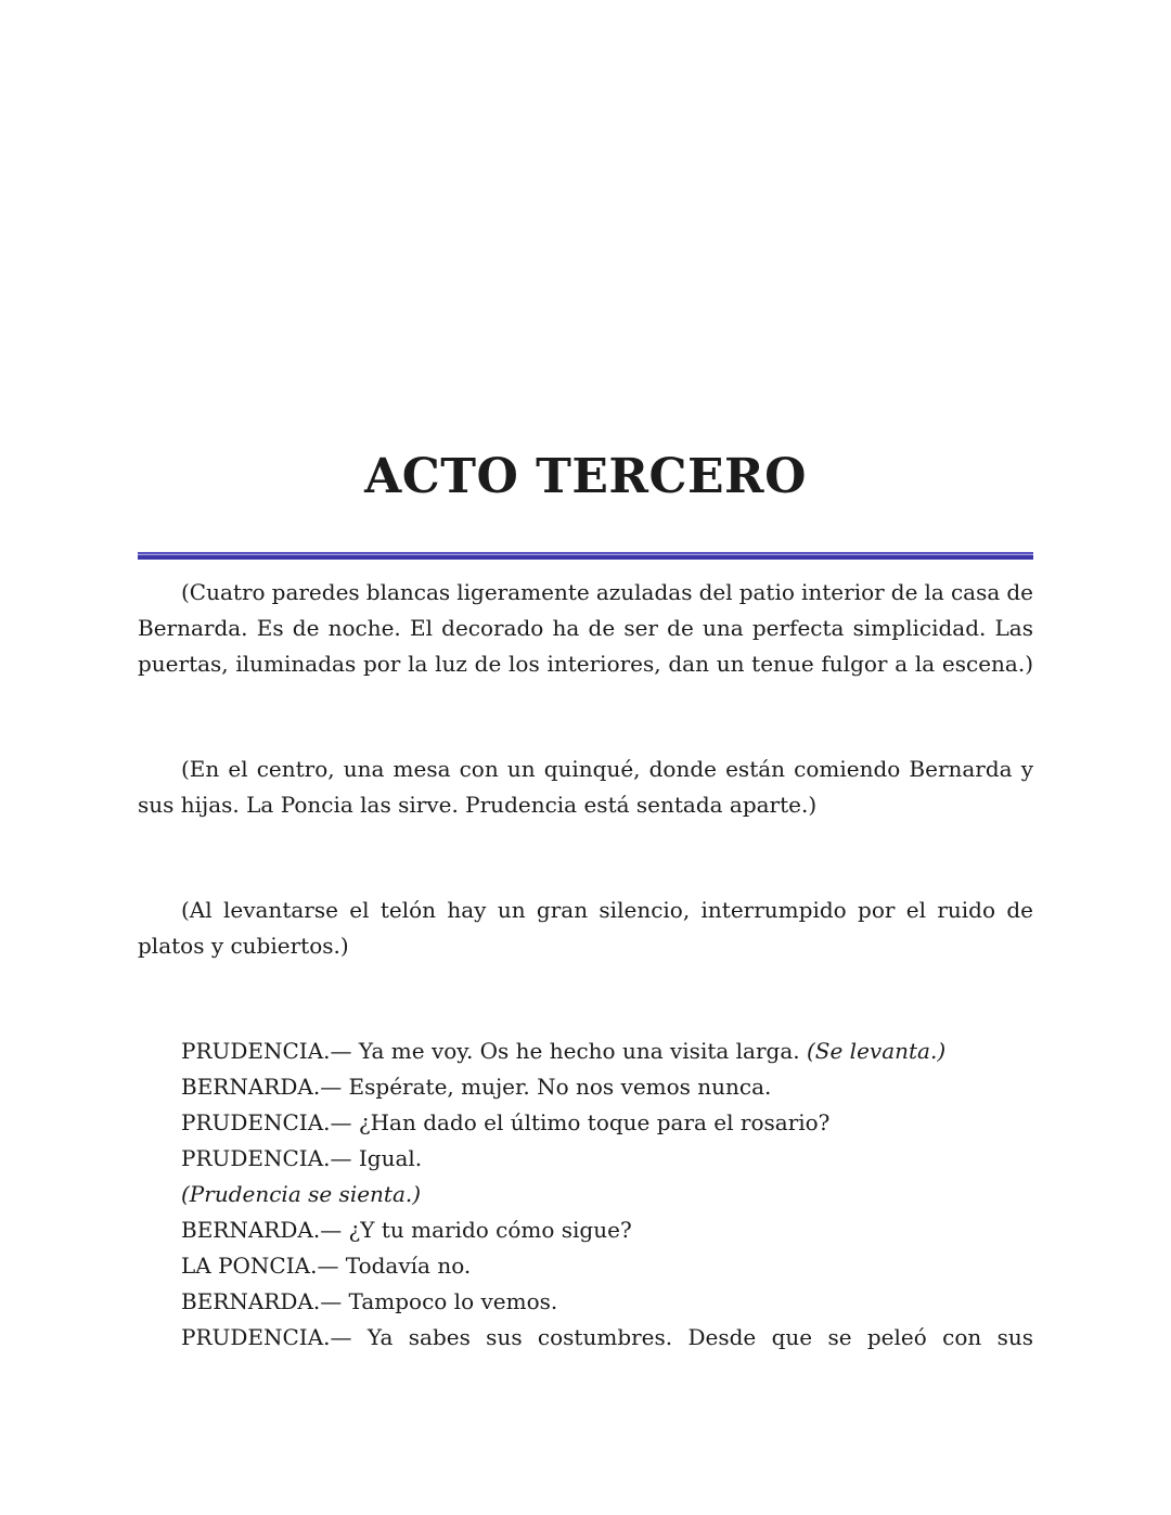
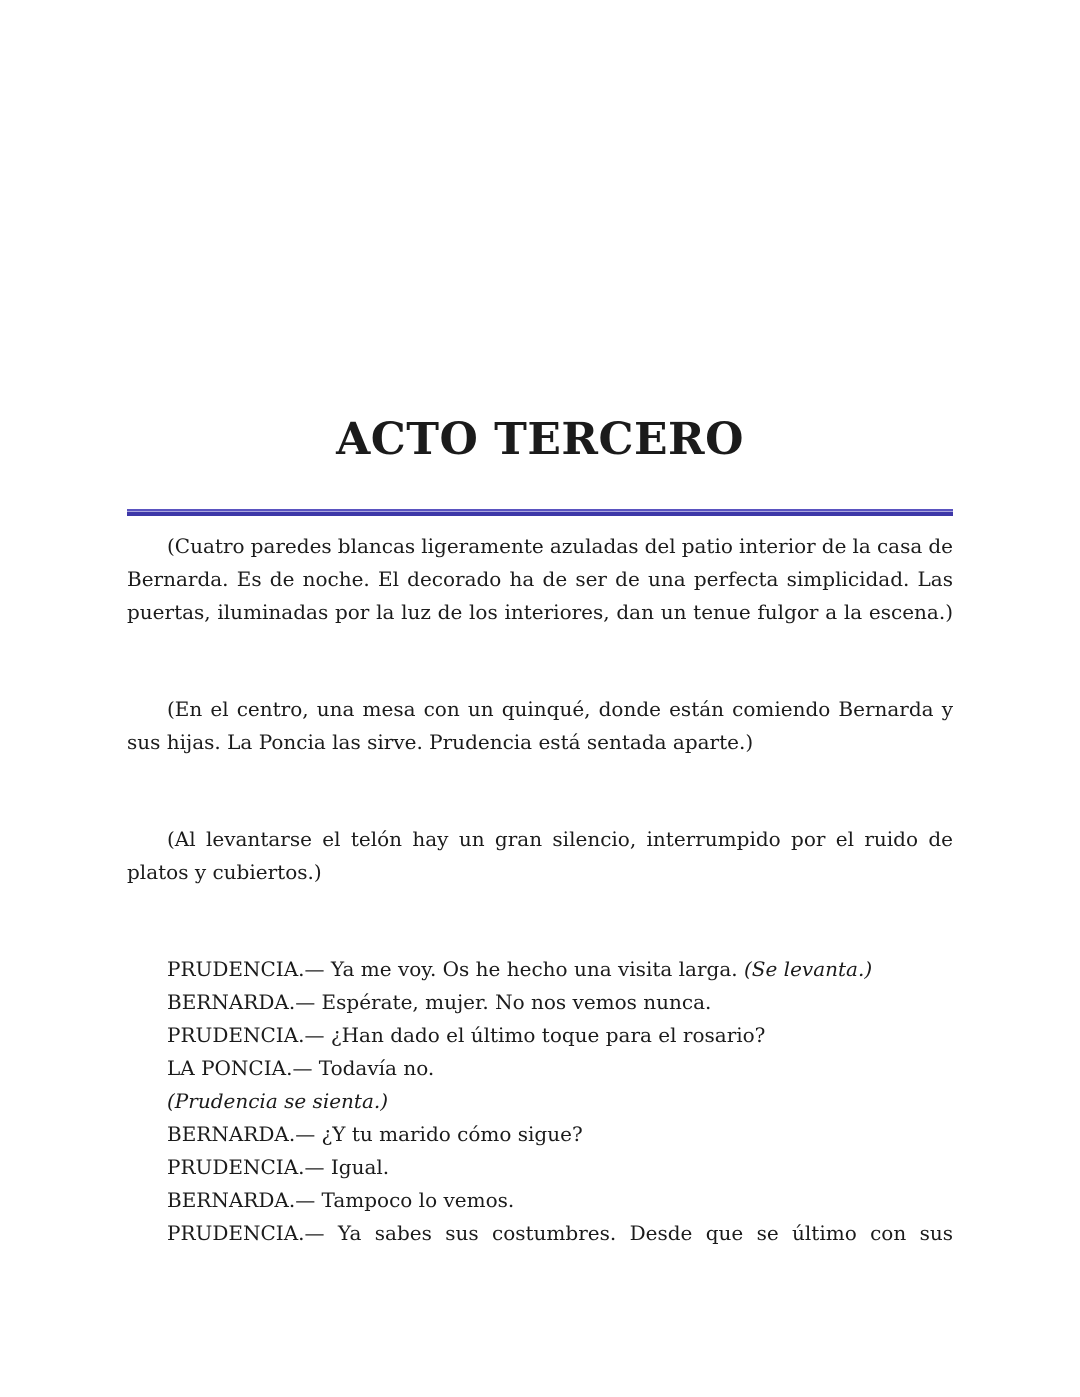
  ACTO TERCERO
  (Cuatro paredes blancas ligeramente azuladas del patio interior de la casa de
  Bernarda. Es de noche. El decorado ha de ser de una perfecta simplicidad. Las
  puertas, iluminadas por la luz de los interiores, dan un tenue fulgor a la escena.)
  (En el centro, una mesa con un quinqué, donde están comiendo Bernarda y
  sus hijas. La Poncia las sirve. Prudencia está sentada aparte.)
  (Al levantarse el telón hay un gran silencio, interrumpido por el ruido de
  platos y cubiertos.)
  PRUDENCIA.— Ya me voy. Os he hecho una visita larga. (Se levanta.)
  BERNARDA.— Espérate, mujer. No nos vemos nunca.
  PRUDENCIA.— ¿Han dado el último toque para el rosario?
- PRUDENCIA.— Igual.
+ LA PONCIA.— Todavía no.
  (Prudencia se sienta.)
  BERNARDA.— ¿Y tu marido cómo sigue?
- LA PONCIA.— Todavía no.
+ PRUDENCIA.— Igual.
  BERNARDA.— Tampoco lo vemos.
- PRUDENCIA.— Ya sabes sus costumbres. Desde que se peleó con sus
+ PRUDENCIA.— Ya sabes sus costumbres. Desde que se último con sus
